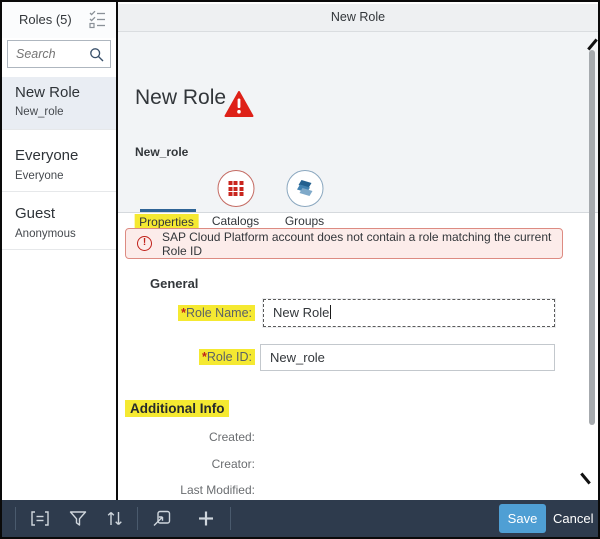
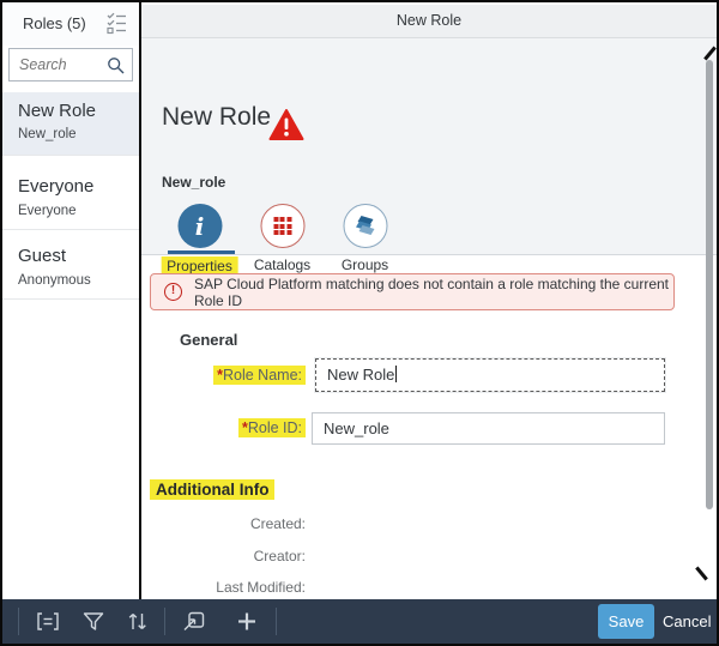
  Roles (5)
  Search
  New Role
  New_role
  Everyone
  Everyone
  Guest
  Anonymous
  New Role
  New Role
  New_role
+ i
  Properties
  Catalogs
  Groups
  !
- SAP Cloud Platform account does not contain a role matching the current Role ID
+ SAP Cloud Platform matching does not contain a role matching the current Role ID
  General
  *Role Name:
  New Role
  *Role ID:
  New_role
  Additional Info
  Created:
  Creator:
  Last Modified:
  Save
  Cancel
